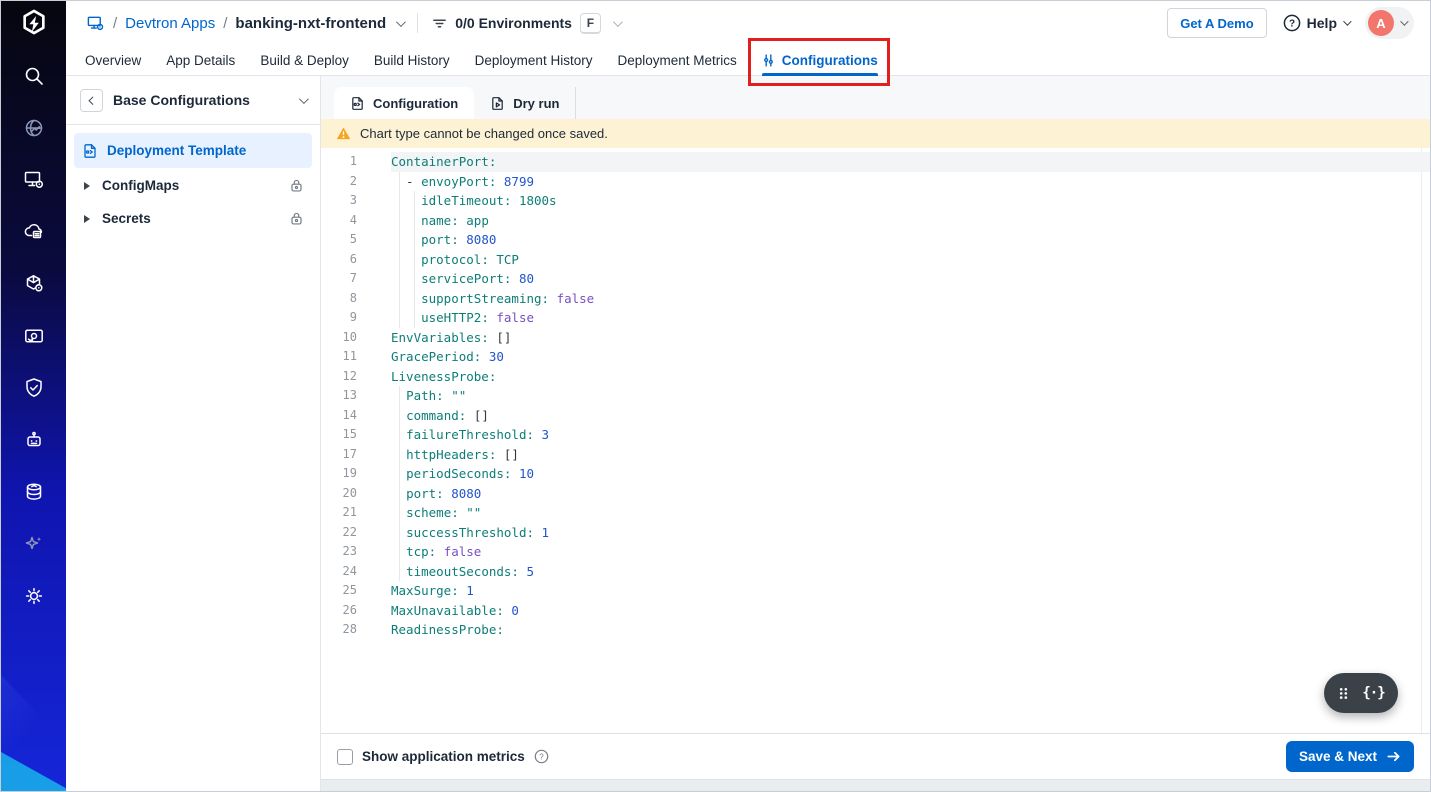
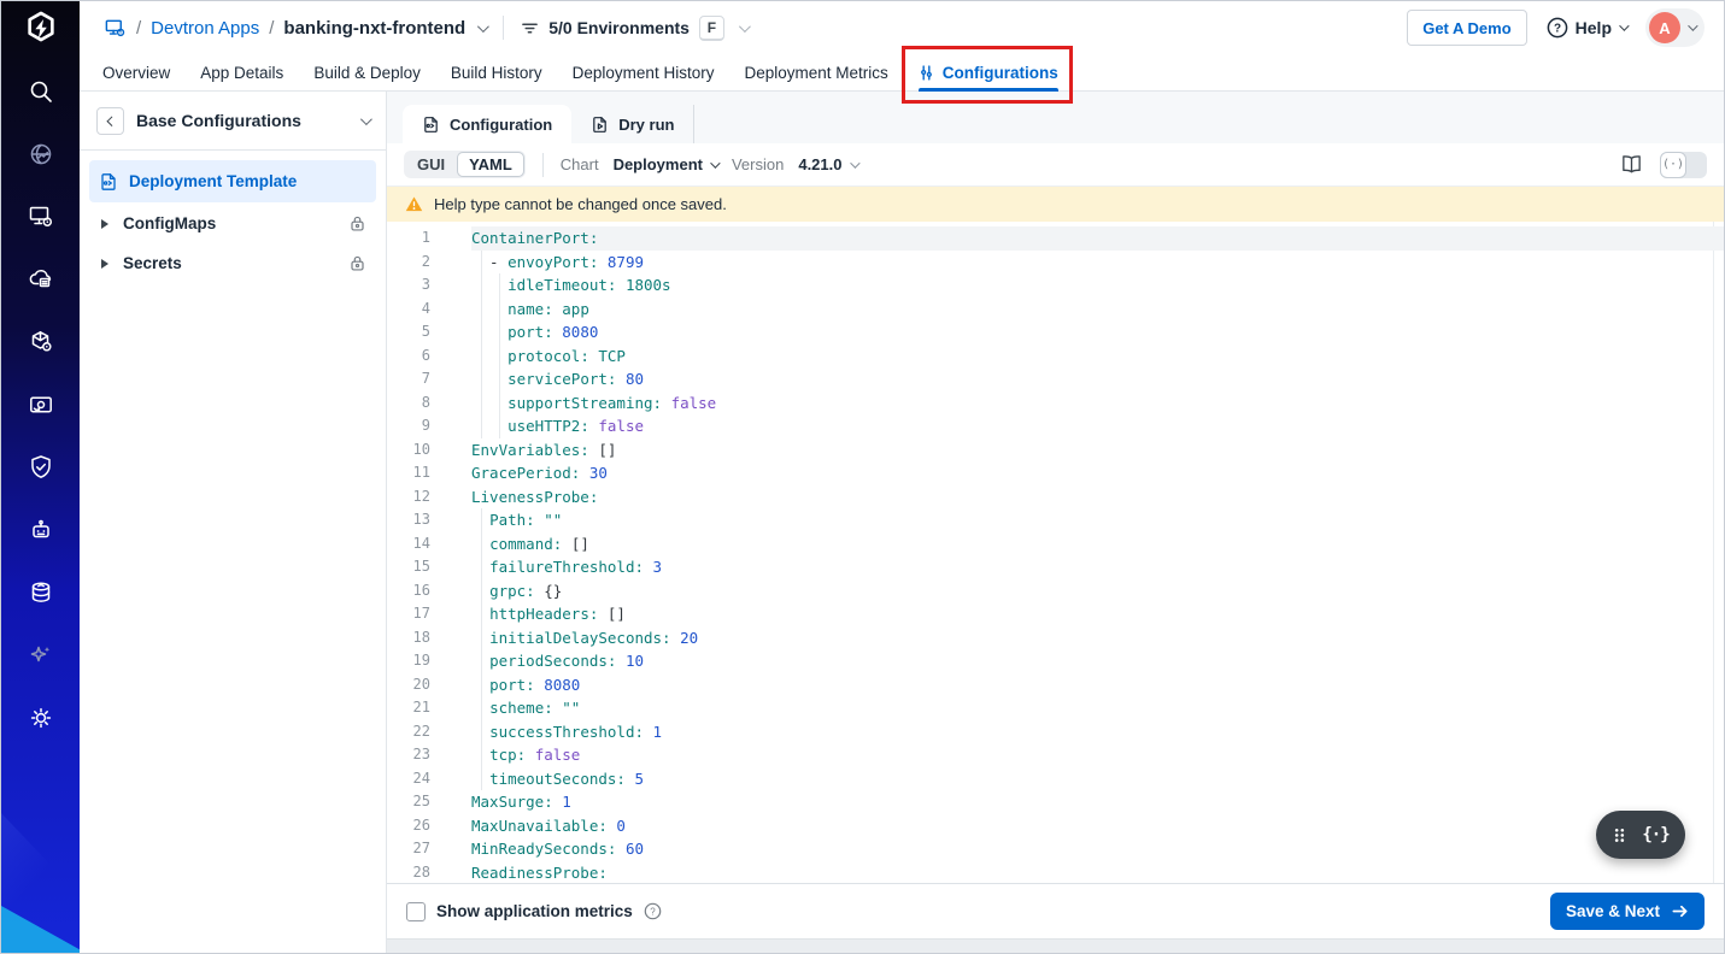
  /
  Devtron Apps
  /
  banking-nxt-frontend
- 0/0 Environments
+ 5/0 Environments
  F
  Get A Demo
  ?
  Help
  A
  Overview
  App Details
  Build & Deploy
  Build History
  Deployment History
  Deployment Metrics
  Configurations
  Base Configurations
  Deployment Template
  ConfigMaps
  Secrets
  Configuration
  Dry run
+ GUI
+ YAML
+ Chart
+ Deployment
+ Version
+ 4.21.0
+ (·)
- Chart type cannot be changed once saved.
+ Help type cannot be changed once saved.
  1
  ContainerPort:
  2
  - envoyPort: 8799
  3
  idleTimeout: 1800s
  4
  name: app
  5
  port: 8080
  6
  protocol: TCP
  7
  servicePort: 80
  8
  supportStreaming: false
  9
  useHTTP2: false
  10
  EnvVariables: []
  11
  GracePeriod: 30
  12
  LivenessProbe:
  13
  Path: ""
  14
  command: []
  15
  failureThreshold: 3
+ 16
+ grpc: {}
  17
  httpHeaders: []
+ 18
+ initialDelaySeconds: 20
  19
  periodSeconds: 10
  20
  port: 8080
  21
  scheme: ""
  22
  successThreshold: 1
  23
  tcp: false
  24
  timeoutSeconds: 5
  25
  MaxSurge: 1
  26
  MaxUnavailable: 0
+ 27
+ MinReadySeconds: 60
  28
  ReadinessProbe:
  Show application metrics
  ?
  Save & Next
  {·}
